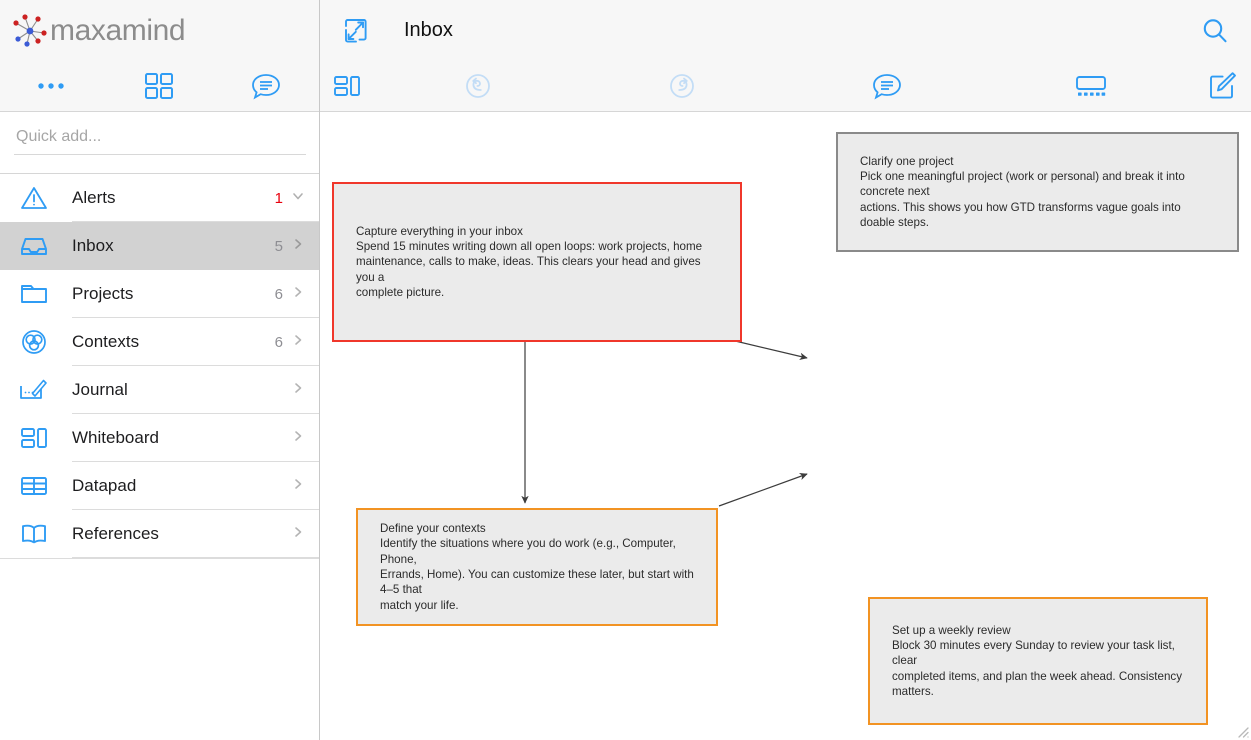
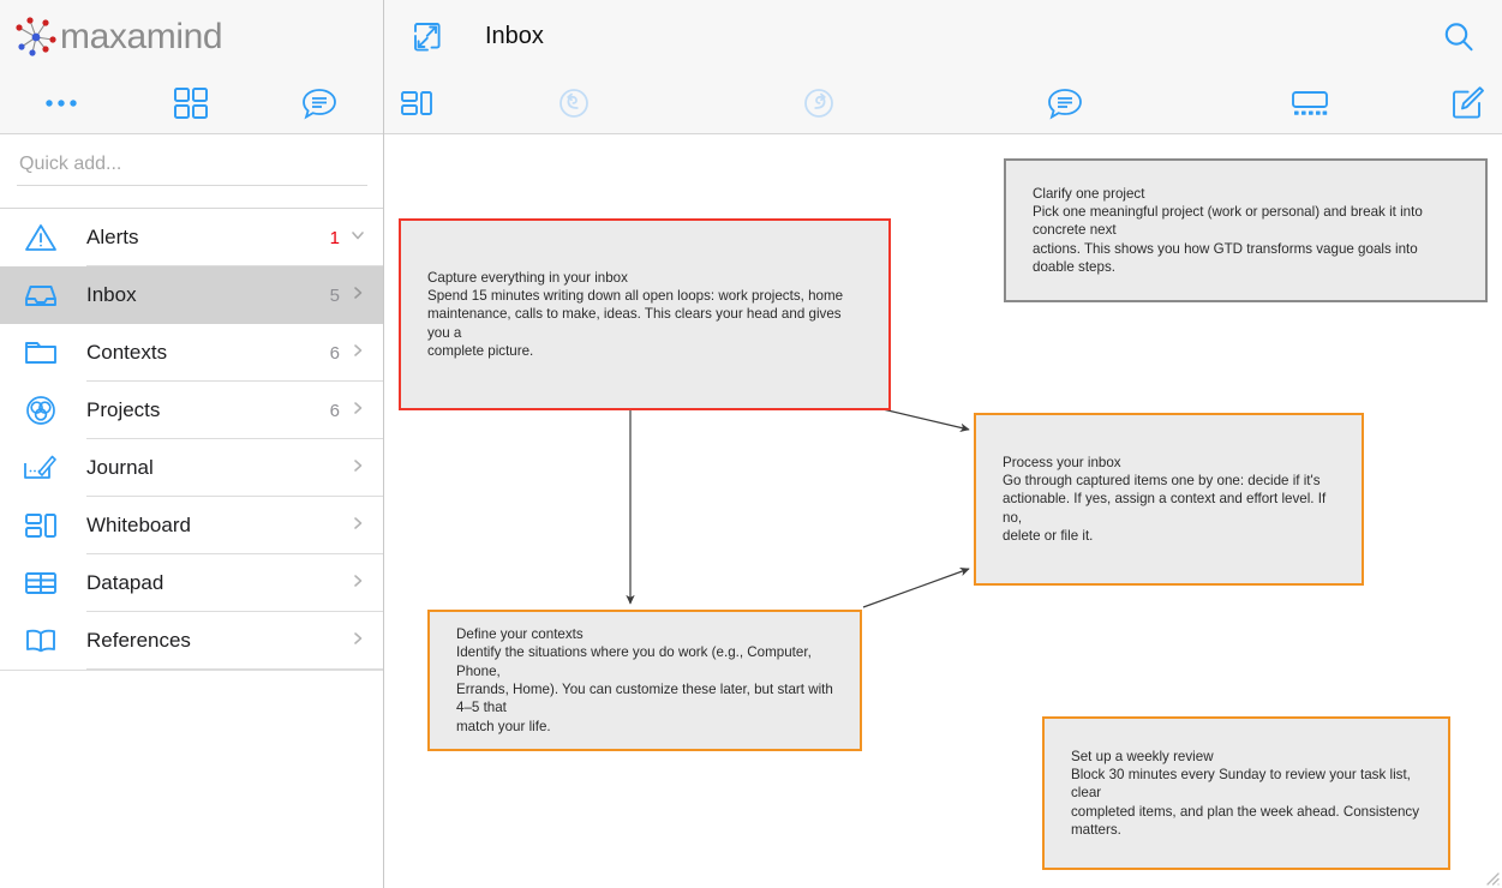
  maxamind
  Quick add...
  Alerts
  1
  Inbox
  5
- Projects
+ Contexts
  6
- Contexts
+ Projects
  6
  Journal
  Whiteboard
  Datapad
  References
  Inbox
  Clarify one project
  Pick one meaningful project (work or personal) and break it into concrete next
  actions. This shows you how GTD transforms vague goals into doable steps.
  Capture everything in your inbox
  Spend 15 minutes writing down all open loops: work projects, home
  maintenance, calls to make, ideas. This clears your head and gives you a
  complete picture.
+ Process your inbox
+ Go through captured items one by one: decide if it's
+ actionable. If yes, assign a context and effort level. If no,
+ delete or file it.
  Define your contexts
  Identify the situations where you do work (e.g., Computer, Phone,
  Errands, Home). You can customize these later, but start with 4–5 that
  match your life.
  Set up a weekly review
  Block 30 minutes every Sunday to review your task list, clear
  completed items, and plan the week ahead. Consistency matters.
